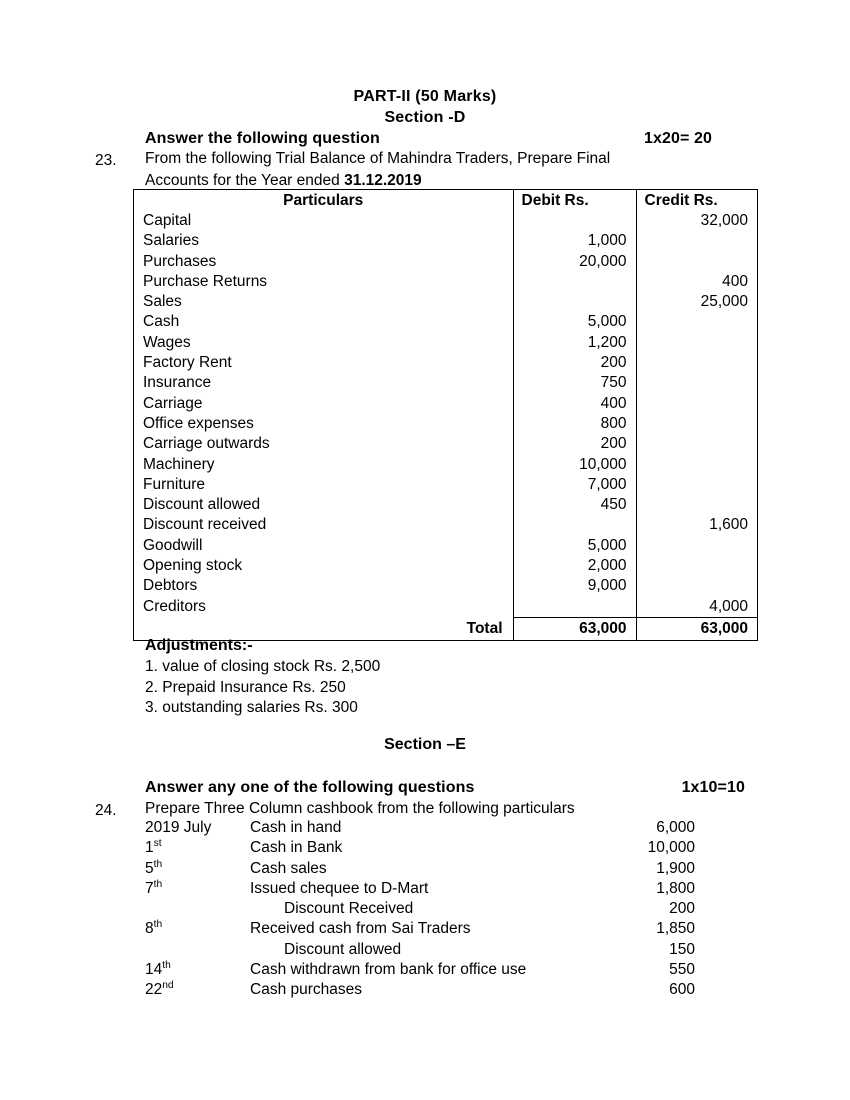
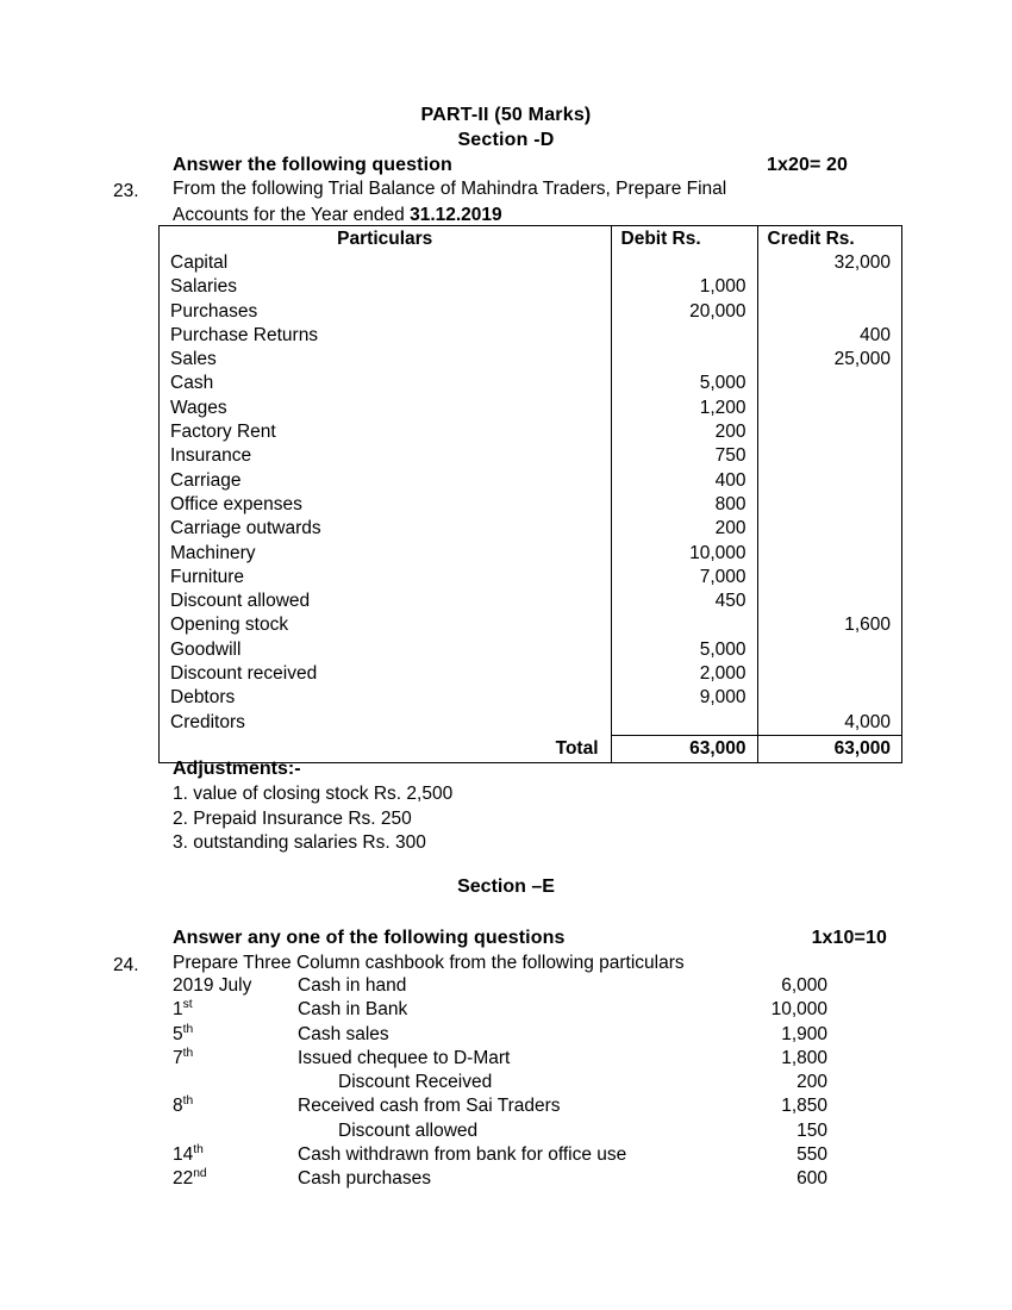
  PART-II (50 Marks)
  Section -D
  Answer the following question
  1x20= 20
  23.
  From the following Trial Balance of Mahindra Traders, Prepare Final
  Accounts for the Year ended 31.12.2019
  Particulars	Debit Rs.	Credit Rs.
  Capital		32,000
  Salaries	1,000
  Purchases	20,000
  Purchase Returns		400
  Sales		25,000
  Cash	5,000
  Wages	1,200
  Factory Rent	200
  Insurance	750
  Carriage	400
  Office expenses	800
  Carriage outwards	200
  Machinery	10,000
  Furniture	7,000
  Discount allowed	450
- Discount received		1,600
+ Opening stock		1,600
  Goodwill	5,000
- Opening stock	2,000
+ Discount received	2,000
  Debtors	9,000
  Creditors		4,000
  Total	63,000	63,000
  Adjustments:-
  1. value of closing stock Rs. 2,500
  2. Prepaid Insurance Rs. 250
  3. outstanding salaries Rs. 300
  Section –E
  Answer any one of the following questions
  1x10=10
  24.
  Prepare Three Column cashbook from the following particulars
  2019 July
  Cash in hand
  6,000
  1st
  Cash in Bank
  10,000
  5th
  Cash sales
  1,900
  7th
  Issued chequee to D-Mart
  1,800
  Discount Received
  200
  8th
  Received cash from Sai Traders
  1,850
  Discount allowed
  150
  14th
  Cash withdrawn from bank for office use
  550
  22nd
  Cash purchases
  600
